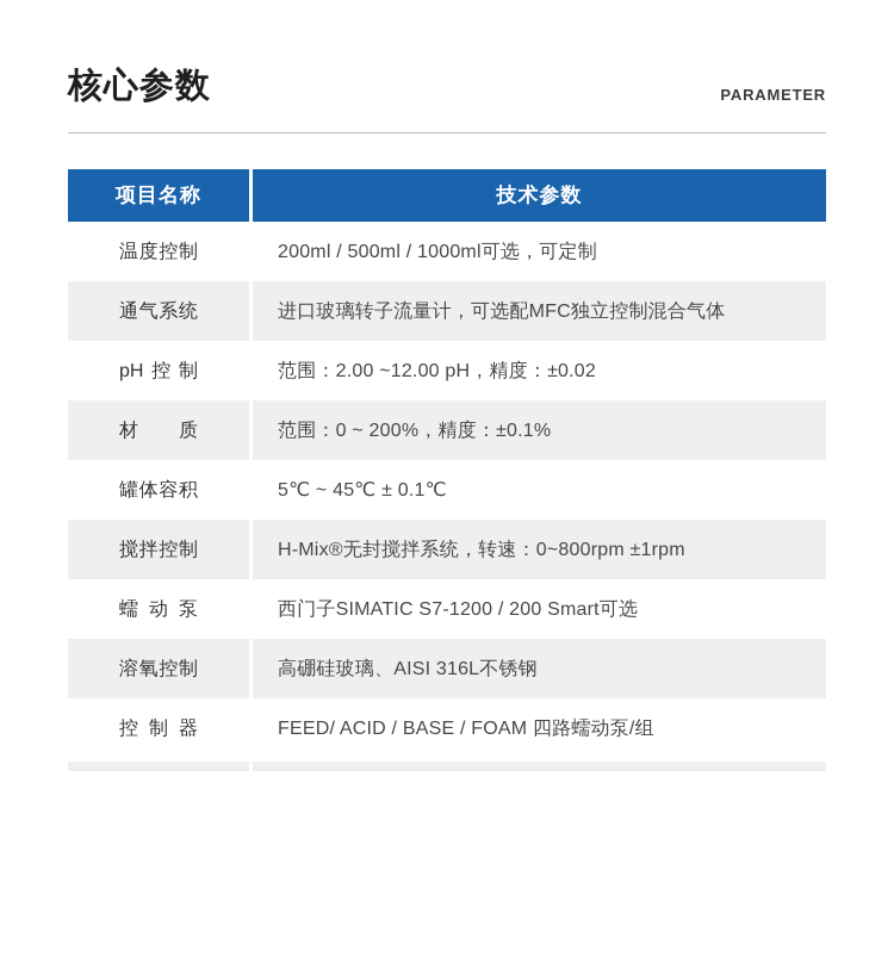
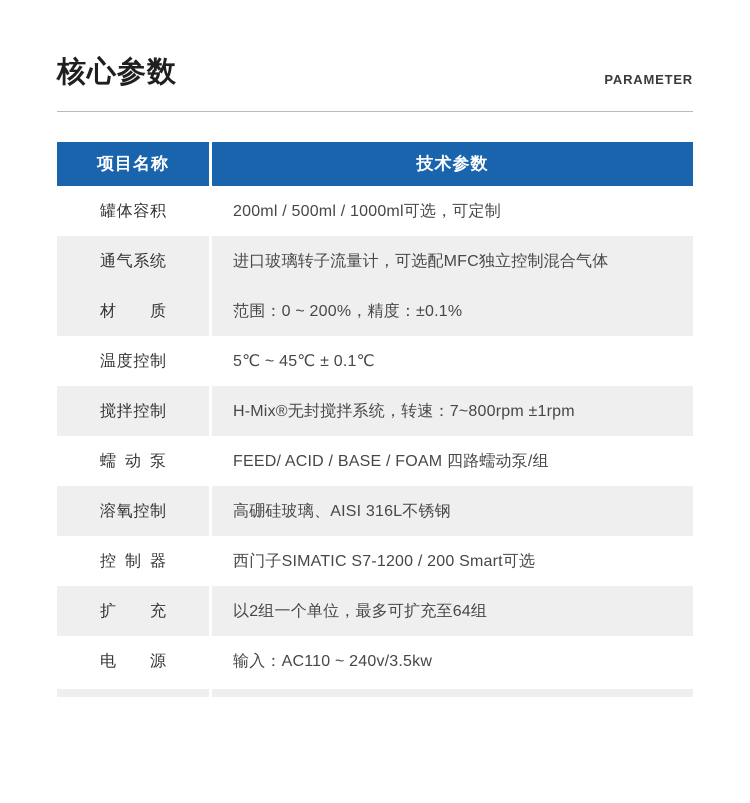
  核心参数
  PARAMETER
  项目名称
  技术参数
- 温度控制
+ 罐体容积
  200ml / 500ml / 1000ml可选，可定制
  通气系统
  进口玻璃转子流量计，可选配MFC独立控制混合气体
- pH控制
- 范围：2.00 ~12.00 pH，精度：±0.02
  材质
  范围：0 ~ 200%，精度：±0.1%
- 罐体容积
+ 温度控制
  5℃ ~ 45℃ ± 0.1℃
  搅拌控制
- H-Mix®无封搅拌系统，转速：0~800rpm ±1rpm
+ H-Mix®无封搅拌系统，转速：7~800rpm ±1rpm
  蠕动泵
- 西门子SIMATIC S7-1200 / 200 Smart可选
+ FEED/ ACID / BASE / FOAM 四路蠕动泵/组
  溶氧控制
  高硼硅玻璃、AISI 316L不锈钢
  控制器
- FEED/ ACID / BASE / FOAM 四路蠕动泵/组
+ 西门子SIMATIC S7-1200 / 200 Smart可选
+ 扩充
+ 以2组一个单位，最多可扩充至64组
+ 电源
+ 输入：AC110 ~ 240v/3.5kw
